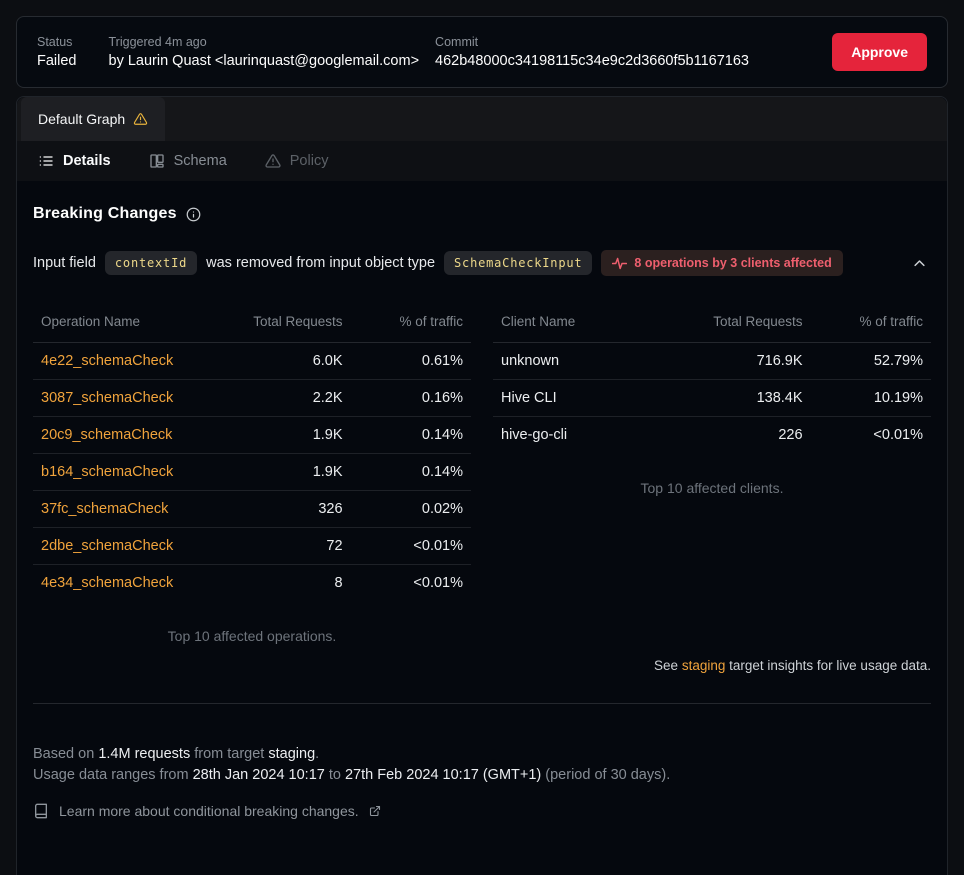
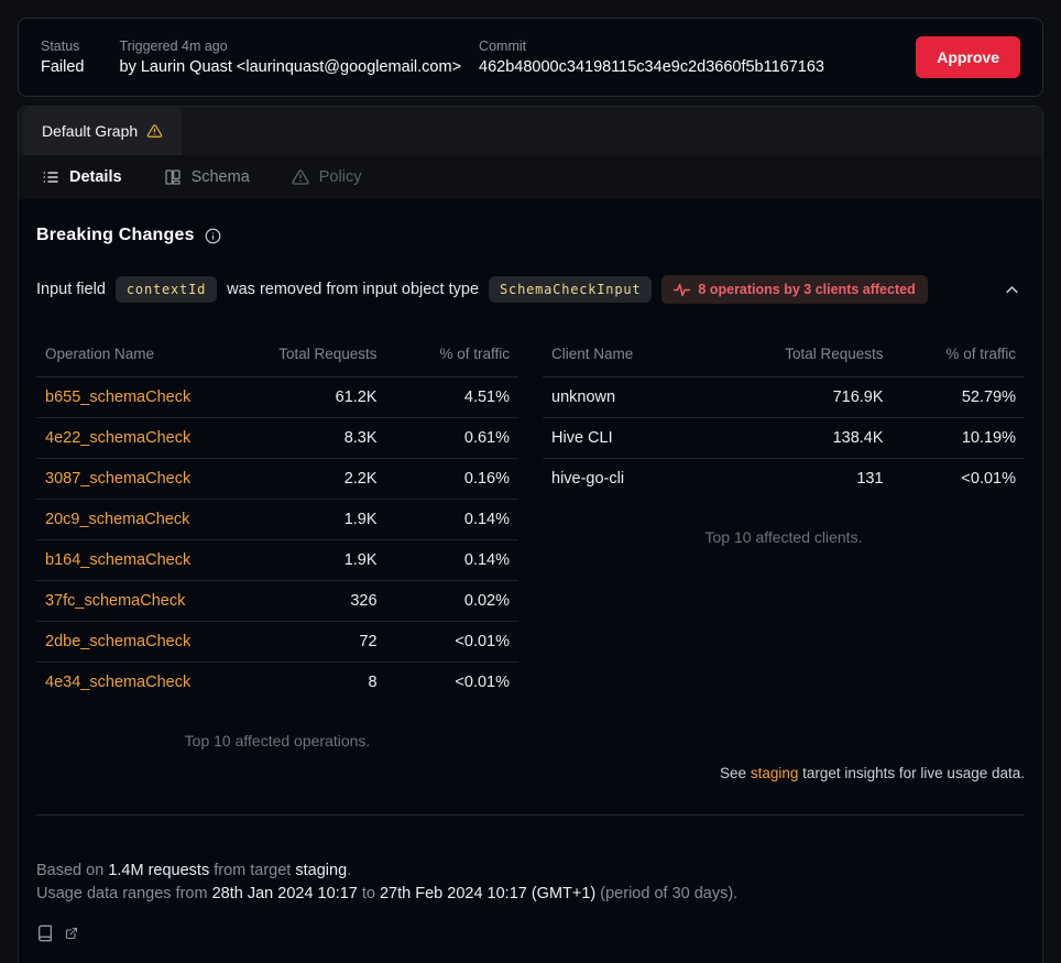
  Status
  Failed
  Triggered 4m ago
  by Laurin Quast <laurinquast@googlemail.com>
  Commit
  462b48000c34198115c34e9c2d3660f5b1167163
  Approve
  Default Graph
  Details
  Schema
  Policy
  Breaking Changes
  Input field
  contextId
  was removed from input object type
  SchemaCheckInput
  8 operations by 3 clients affected
  Operation Name	Total Requests	% of traffic
+ b655_schemaCheck	61.2K	4.51%
- 4e22_schemaCheck	6.0K	0.61%
+ 4e22_schemaCheck	8.3K	0.61%
  3087_schemaCheck	2.2K	0.16%
  20c9_schemaCheck	1.9K	0.14%
  b164_schemaCheck	1.9K	0.14%
  37fc_schemaCheck	326	0.02%
  2dbe_schemaCheck	72	<0.01%
  4e34_schemaCheck	8	<0.01%
  Top 10 affected operations.
  Client Name	Total Requests	% of traffic
  unknown	716.9K	52.79%
  Hive CLI	138.4K	10.19%
- hive-go-cli	226	<0.01%
+ hive-go-cli	131	<0.01%
  Top 10 affected clients.
  See staging target insights for live usage data.
  Based on 1.4M requests from target staging.
  Usage data ranges from 28th Jan 2024 10:17 to 27th Feb 2024 10:17 (GMT+1) (period of 30 days).
- Learn more about conditional breaking changes.
